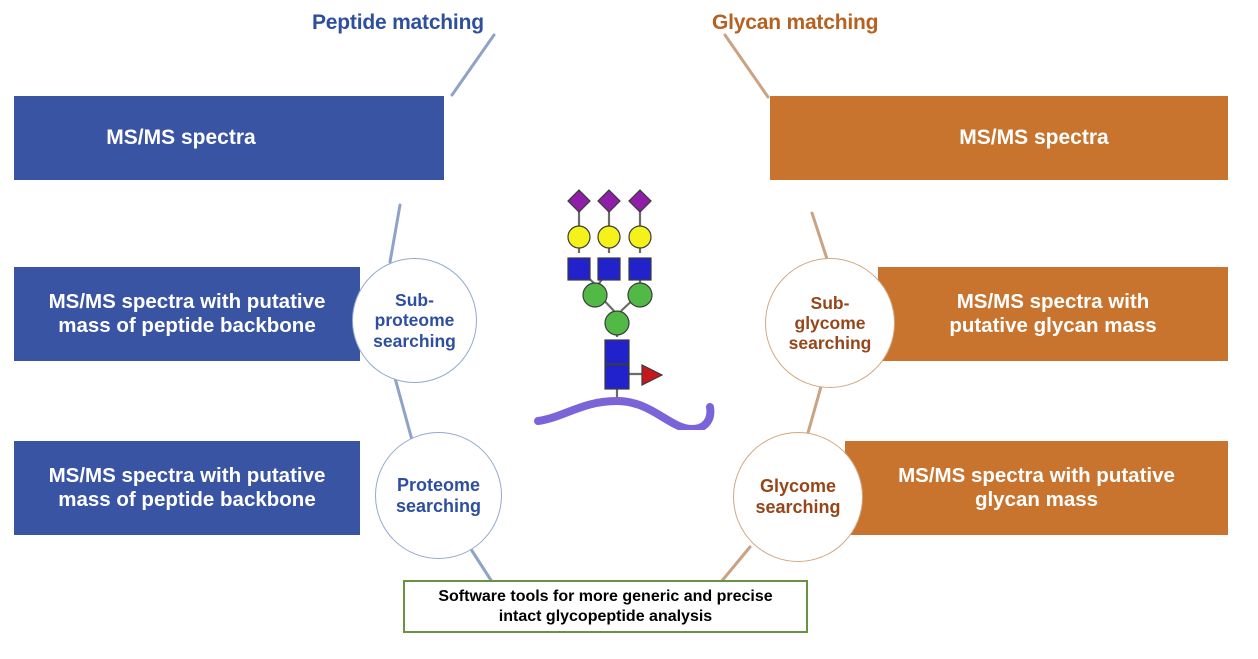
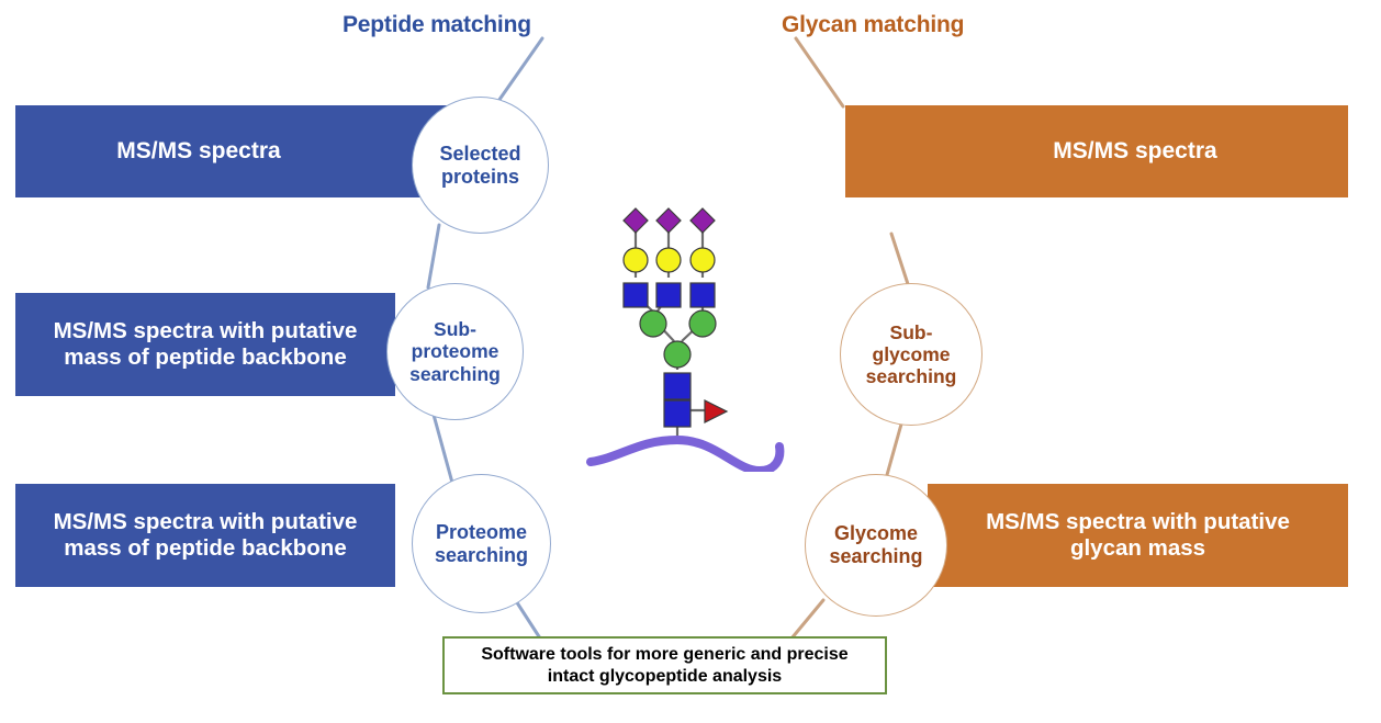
  Peptide matching
  Glycan matching
  MS/MS spectra
  MS/MS spectra with putative
  mass of peptide backbone
  MS/MS spectra with putative
  mass of peptide backbone
  MS/MS spectra
- MS/MS spectra with
- putative glycan mass
  MS/MS spectra with putative
  glycan mass
+ Selected
+ proteins
  Sub-
  proteome
  searching
  Proteome
  searching
  Sub-
  glycome
  searching
  Glycome
  searching
  Software tools for more generic and precise
  intact glycopeptide analysis
